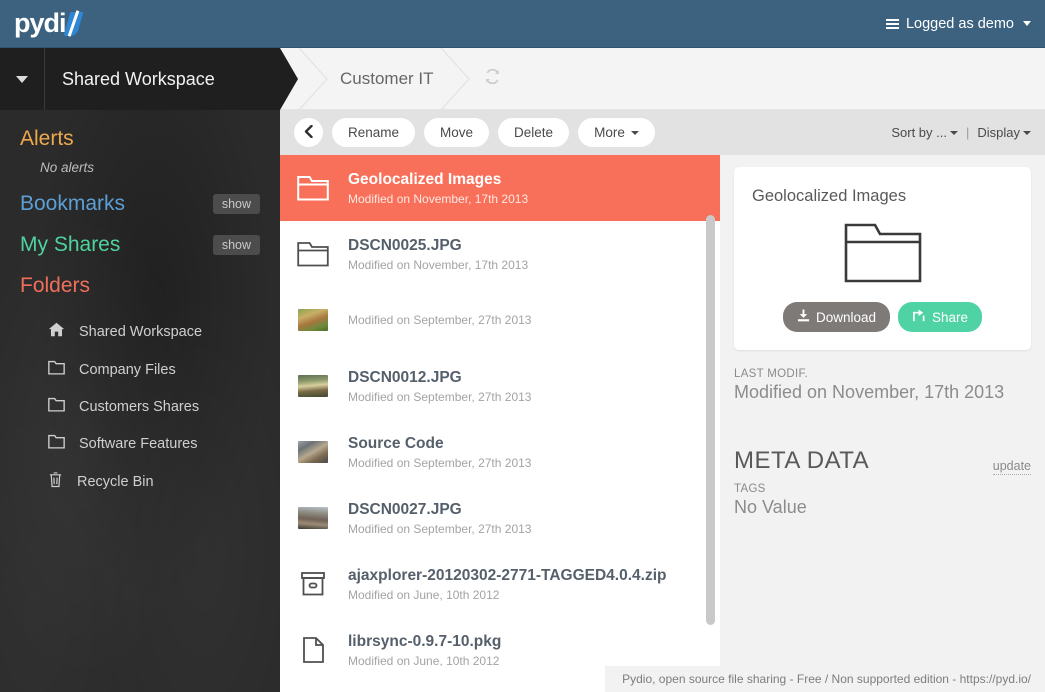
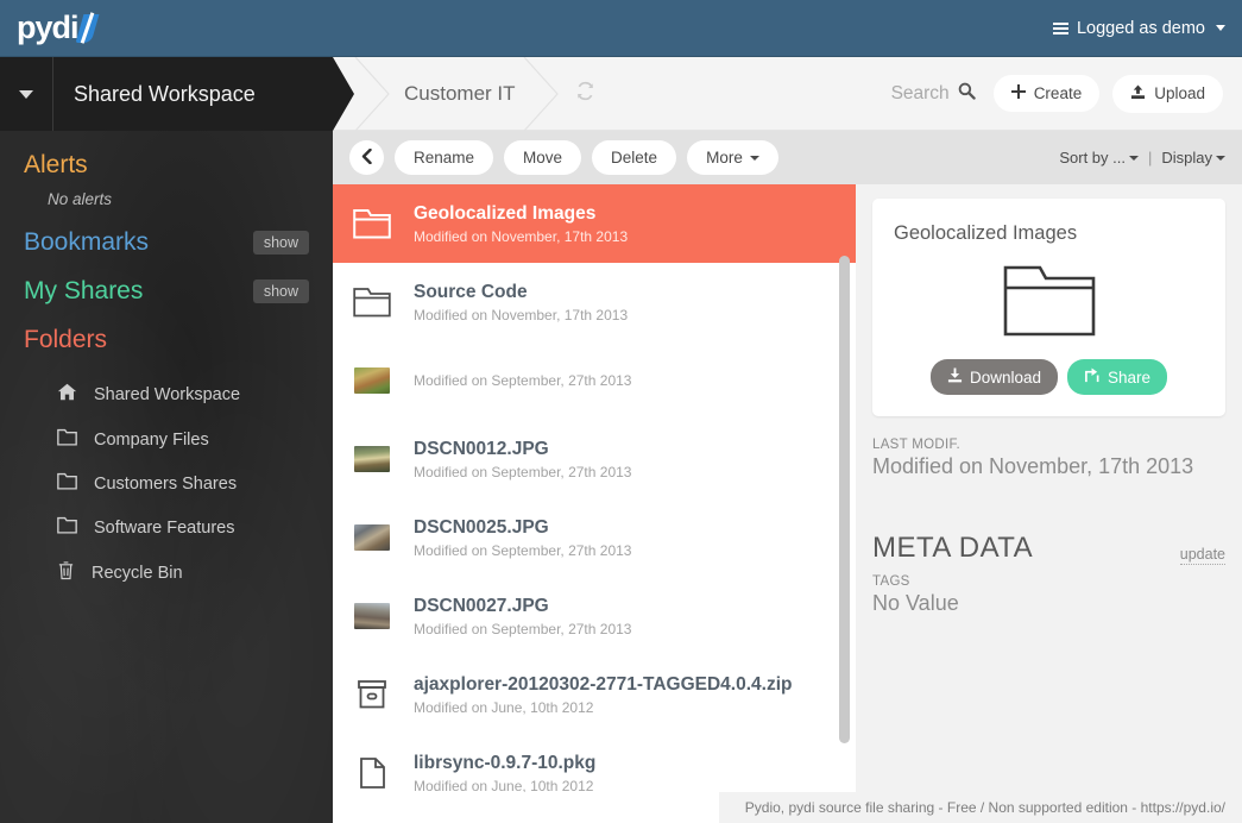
  pydi
  Logged as demo
  Shared Workspace
  Alerts
  No alerts
  Bookmarks
  show
  My Shares
  show
  Folders
  Shared Workspace
  Company Files
  Customers Shares
  Software Features
  Recycle Bin
  Customer IT
+ Search
+ Create
+ Upload
  Rename
  Move
  Delete
  More
  Sort by ...
  |
  Display
  Geolocalized Images
  Modified on November, 17th 2013
- DSCN0025.JPG
+ Source Code
  Modified on November, 17th 2013
  Modified on September, 27th 2013
  DSCN0012.JPG
  Modified on September, 27th 2013
- Source Code
+ DSCN0025.JPG
  Modified on September, 27th 2013
  DSCN0027.JPG
  Modified on September, 27th 2013
  ajaxplorer-20120302-2771-TAGGED4.0.4.zip
  Modified on June, 10th 2012
  librsync-0.9.7-10.pkg
  Modified on June, 10th 2012
  Geolocalized Images
  Download
  Share
  LAST MODIF.
  Modified on November, 17th 2013
  META DATA
  update
  TAGS
  No Value
- Pydio, open source file sharing - Free / Non supported edition - https://pyd.io/
+ Pydio, pydi source file sharing - Free / Non supported edition - https://pyd.io/
